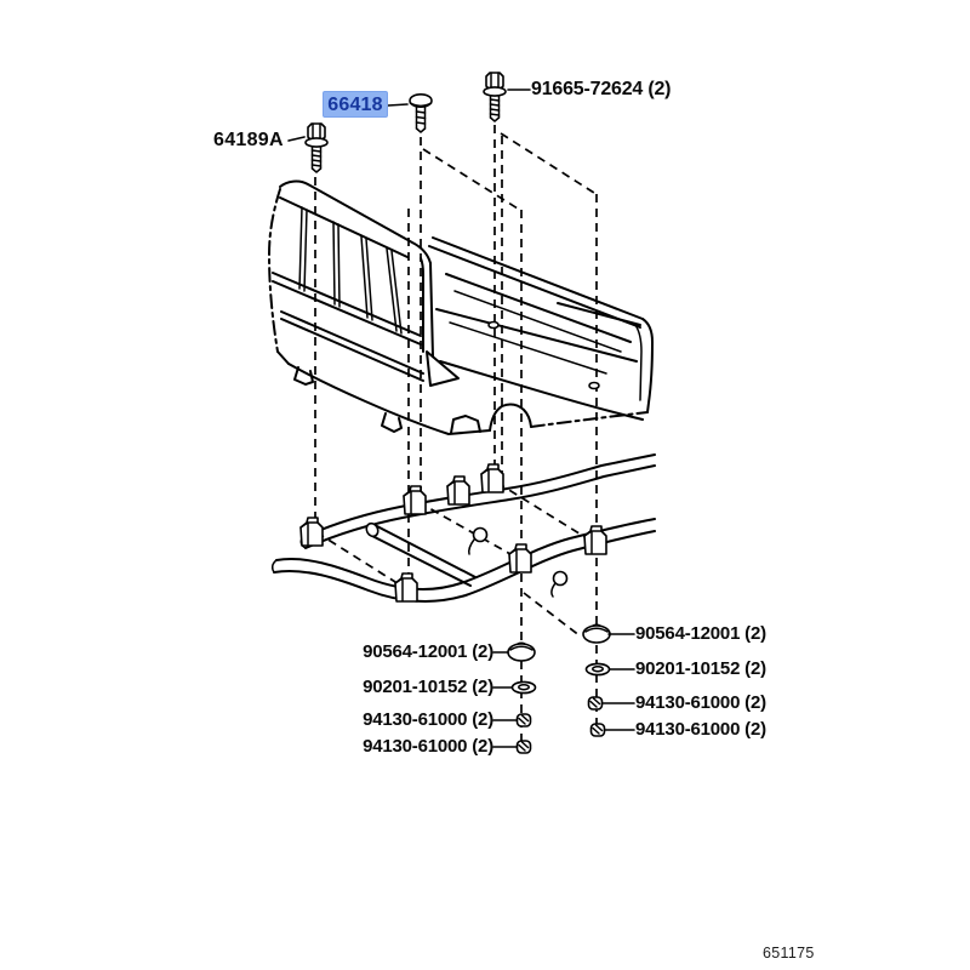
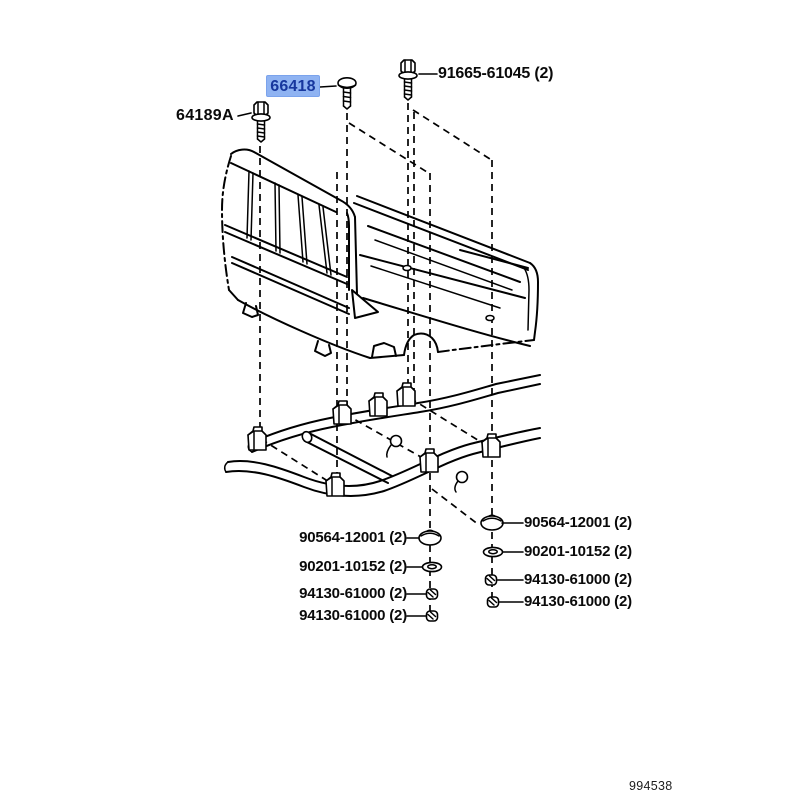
  66418
- 91665-72624 (2)
+ 91665-61045 (2)
  64189A
  90564-12001 (2)
  90201-10152 (2)
  94130-61000 (2)
  94130-61000 (2)
  90564-12001 (2)
  90201-10152 (2)
  94130-61000 (2)
  94130-61000 (2)
- 651175
+ 994538
